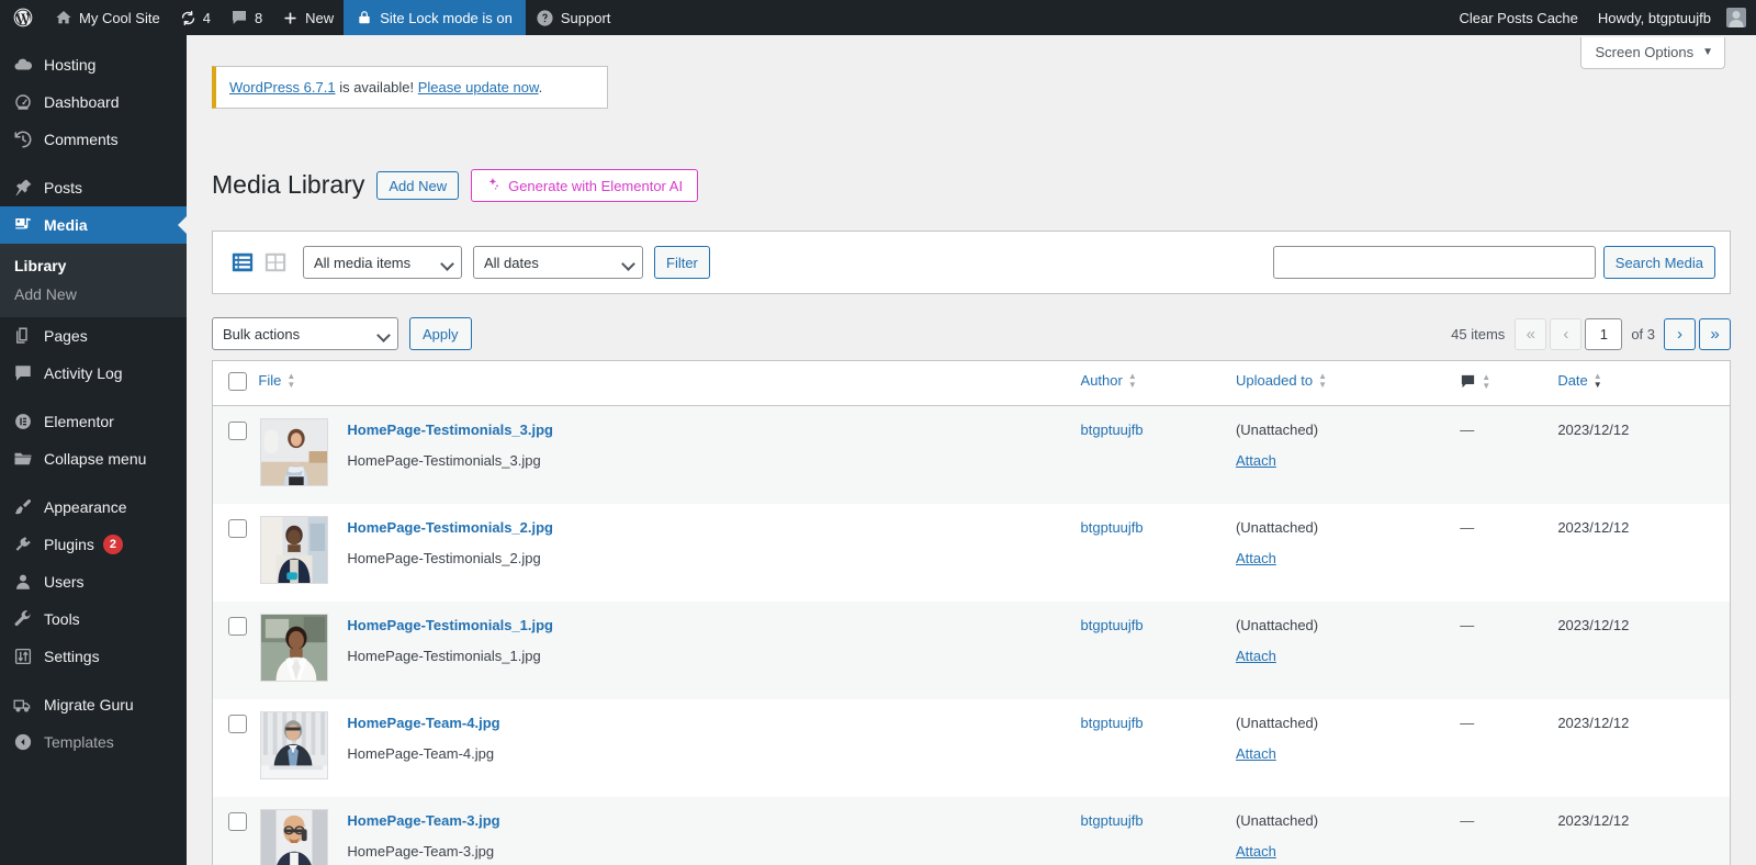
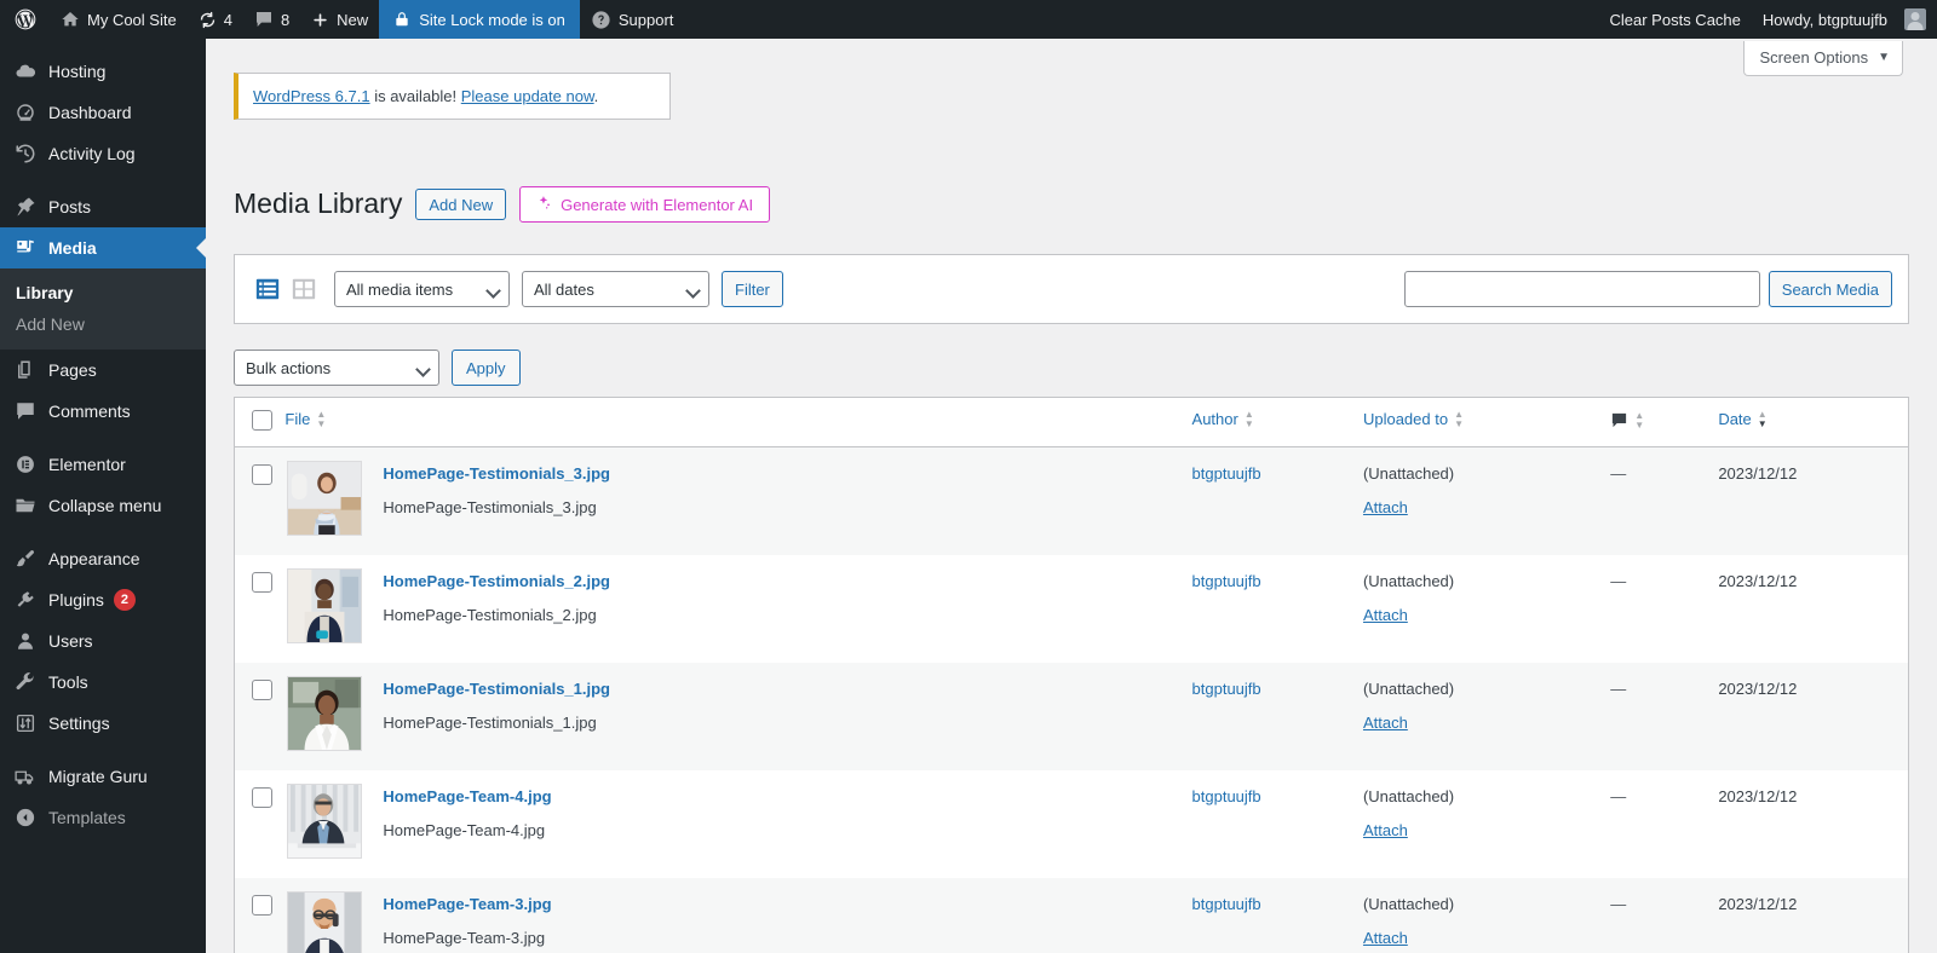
  My Cool Site
  4
  8
  New
  Site Lock mode is on
  Support
  Clear Posts Cache
  Howdy, btgptuujfb
  Hosting
  Dashboard
- Comments
+ Activity Log
  Posts
  Media
  Library
  Add New
  Pages
- Activity Log
+ Comments
  Elementor
  Collapse menu
  Appearance
  Plugins
  2
  Users
  Tools
  Settings
  Migrate Guru
  Templates
  Screen Options
  ▼
  WordPress 6.7.1 is available! Please update now.
  Media Library
  Add New
  Generate with Elementor AI
  All media items
  All dates
  Filter
  Search Media
  Bulk actions
  Apply
- 45 items
- «
- ‹
- 1
- of 3
- ›
- »
  	File ▲▼	Author ▲▼	Uploaded to ▲▼	▲▼	Date ▲▼
  	HomePage-Testimonials_3.jpg HomePage-Testimonials_3.jpg	btgptuujfb	(Unattached) Attach	—	2023/12/12
  	HomePage-Testimonials_2.jpg HomePage-Testimonials_2.jpg	btgptuujfb	(Unattached) Attach	—	2023/12/12
  	HomePage-Testimonials_1.jpg HomePage-Testimonials_1.jpg	btgptuujfb	(Unattached) Attach	—	2023/12/12
  	HomePage-Team-4.jpg HomePage-Team-4.jpg	btgptuujfb	(Unattached) Attach	—	2023/12/12
  	HomePage-Team-3.jpg HomePage-Team-3.jpg	btgptuujfb	(Unattached) Attach	—	2023/12/12
